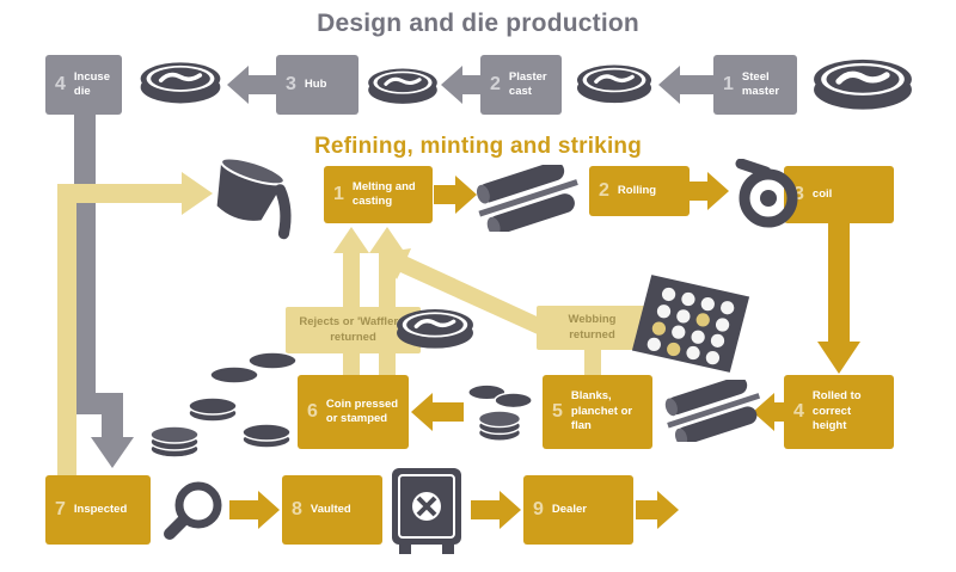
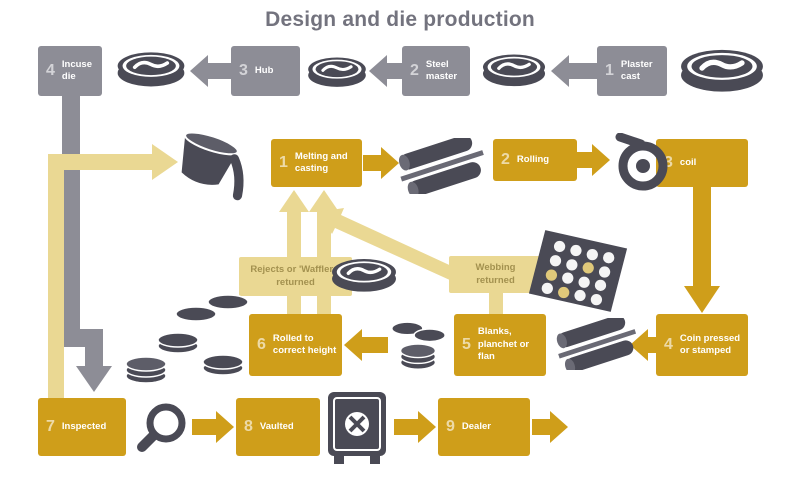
  Design and die production
- Refining, minting and striking
  Rejects or 'Waffler returned
  Webbing returned
  1
- Steel master
+ Plaster cast
  2
- Plaster cast
+ Steel master
  3
  Hub
  4
  Incuse die
  1
  Melting and casting
  2
  Rolling
  3
  coil
  4
- Rolled to correct height
+ Coin pressed or stamped
  5
  Blanks, planchet or flan
  6
- Coin pressed or stamped
+ Rolled to correct height
  7
  Inspected
  8
  Vaulted
  9
  Dealer
